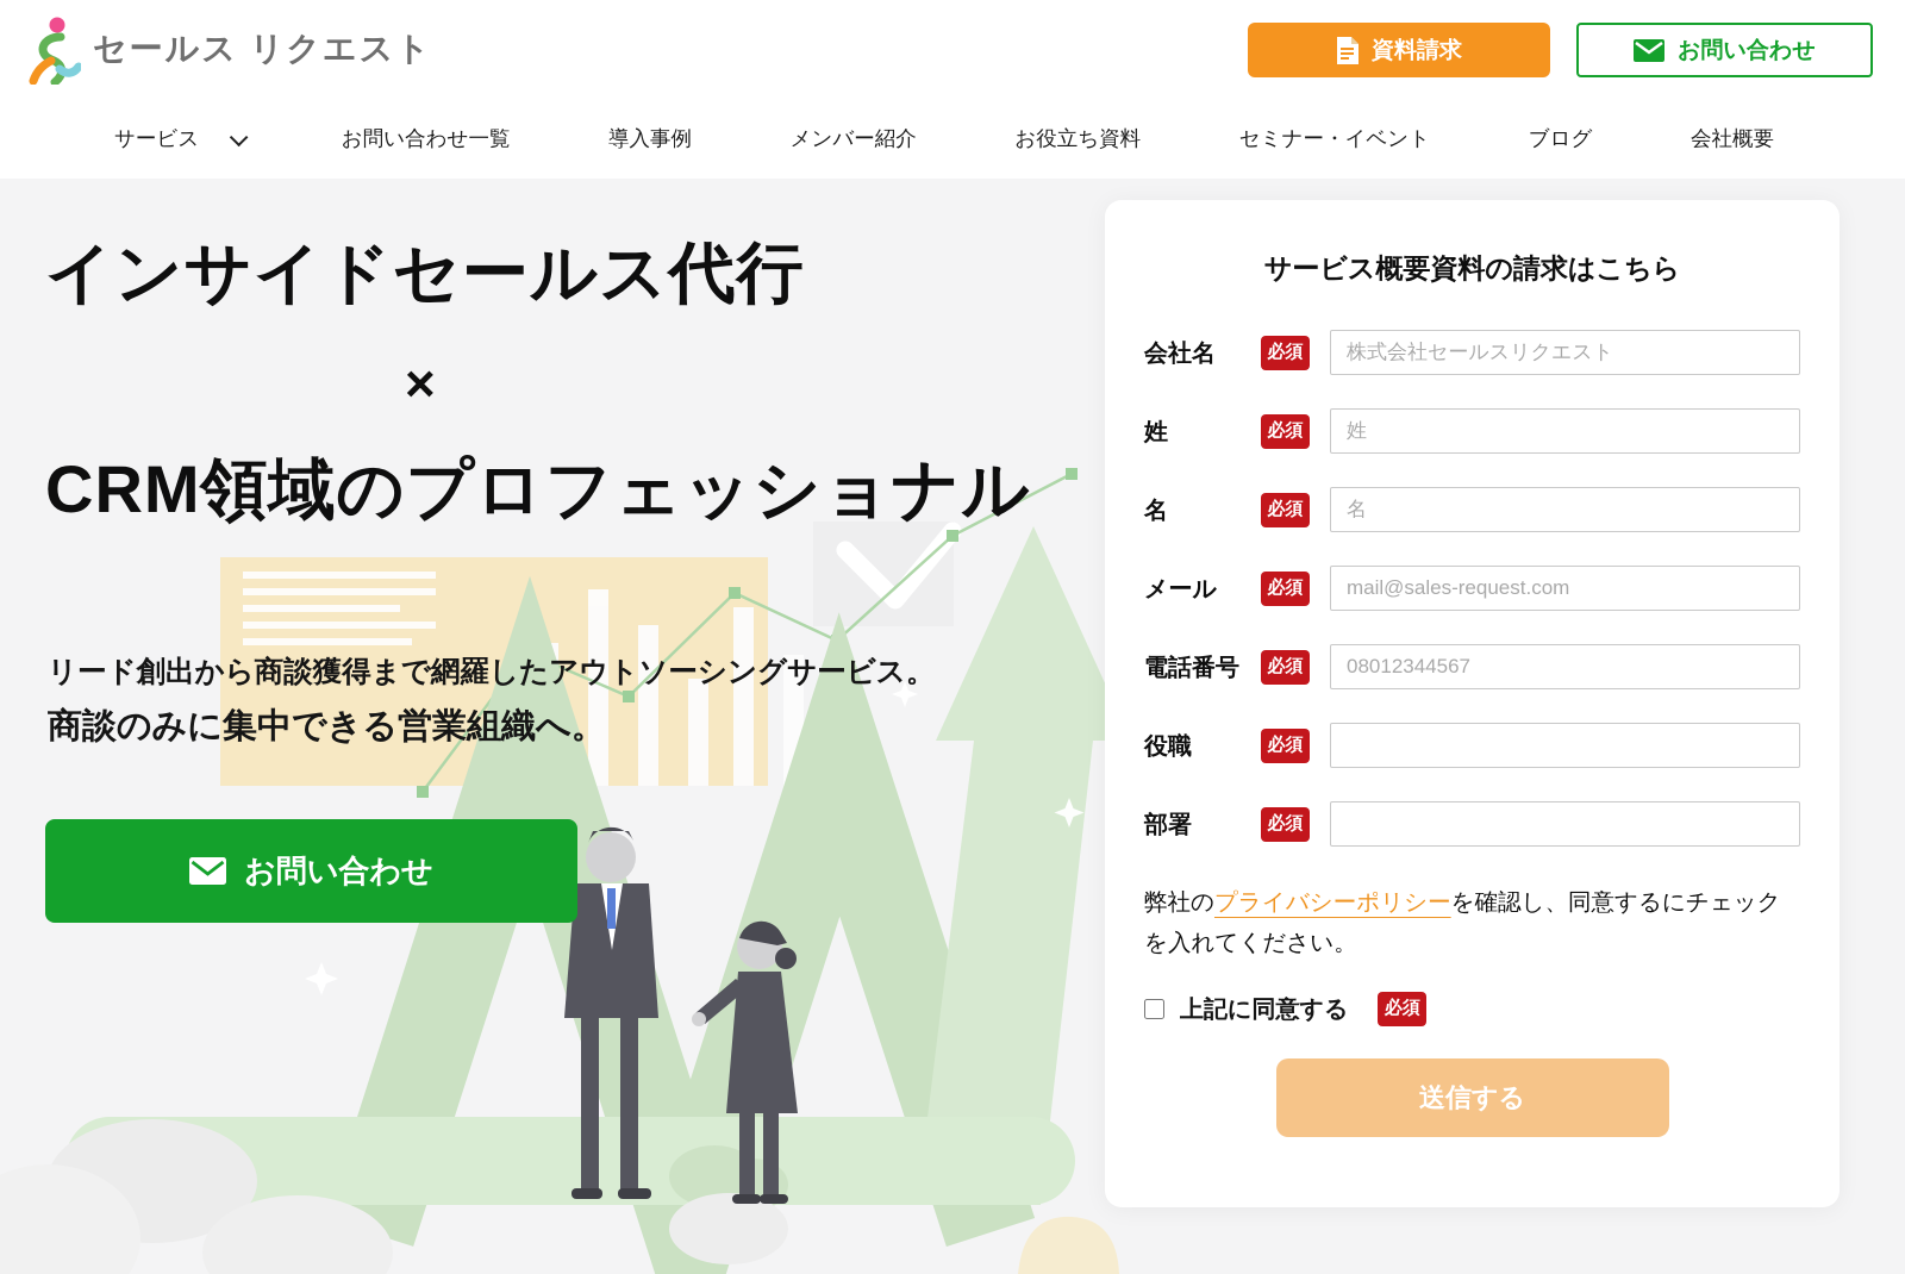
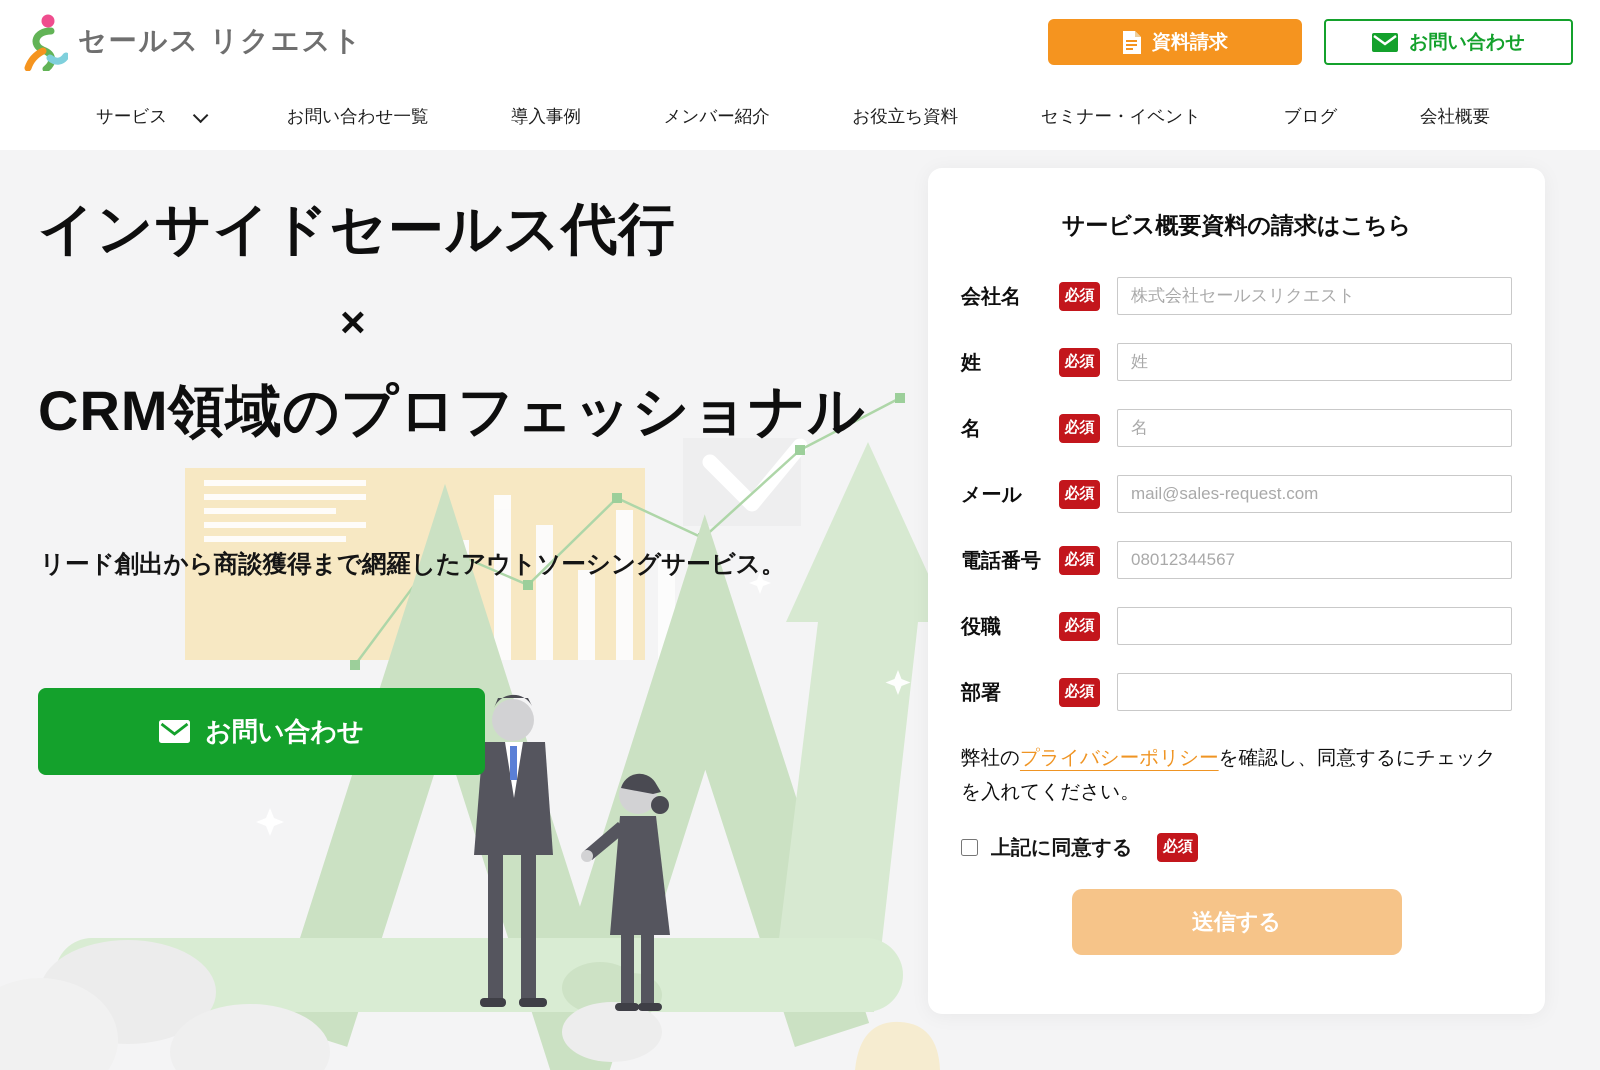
  セールス リクエスト
  資料請求
  お問い合わせ
  サービス
  お問い合わせ一覧
  導入事例
  メンバー紹介
  お役立ち資料
  セミナー・イベント
  ブログ
  会社概要
  インサイドセールス代行
  ×
  CRM領域のプロフェッショナル
  リード創出から商談獲得まで網羅したアウトソーシングサービス。
- 商談のみに集中できる営業組織へ。
  お問い合わせ
  サービス概要資料の請求はこちら
  会社名
  必須
  株式会社セールスリクエスト
  姓
  必須
  姓
  名
  必須
  名
  メール
  必須
  mail@sales-request.com
  電話番号
  必須
  08012344567
  役職
  必須
  部署
  必須
  弊社のプライバシーポリシーを確認し、同意するにチェックを入れてください。
  上記に同意する
  必須
  送信する
